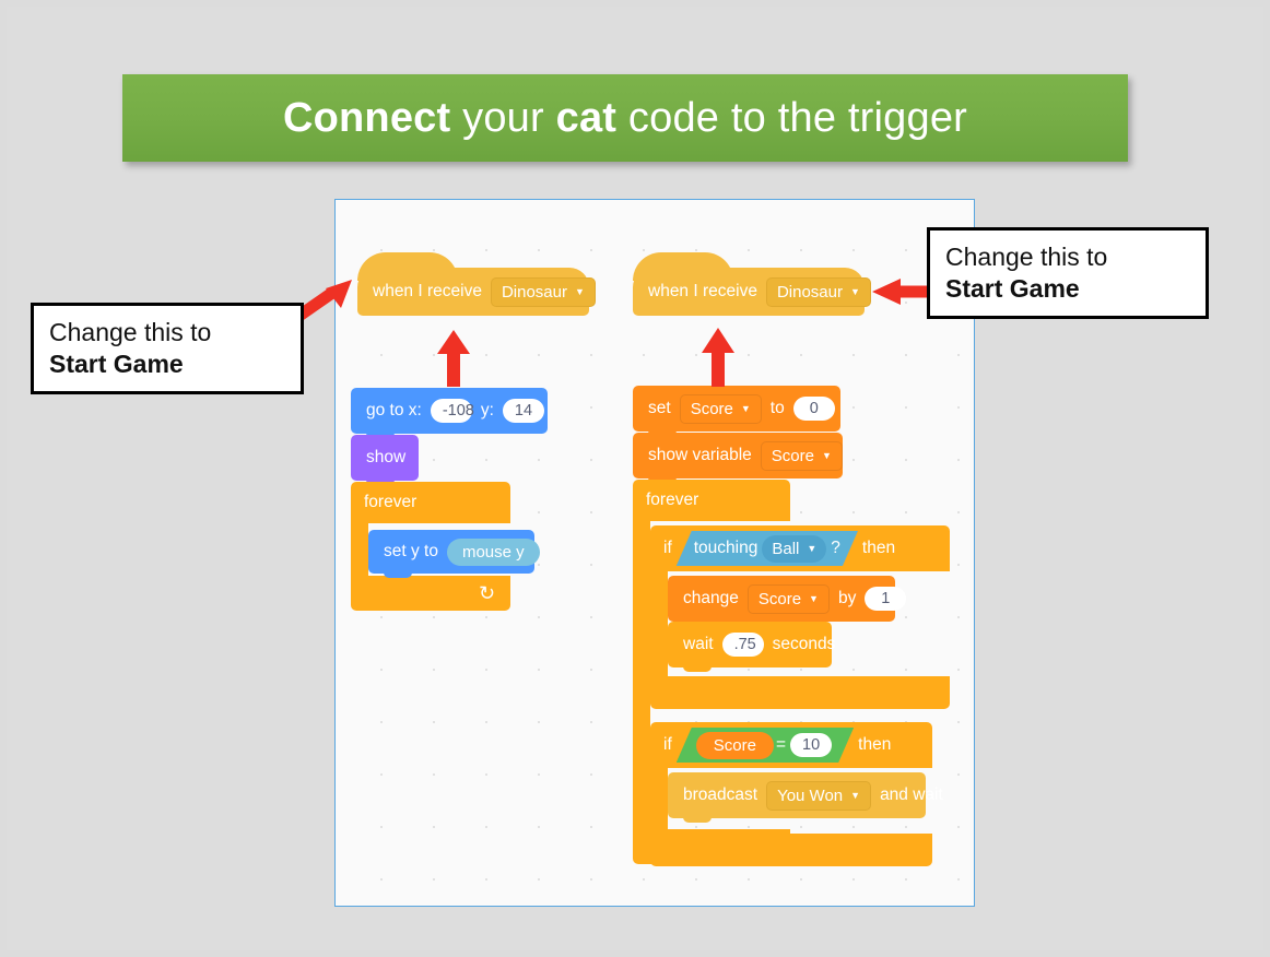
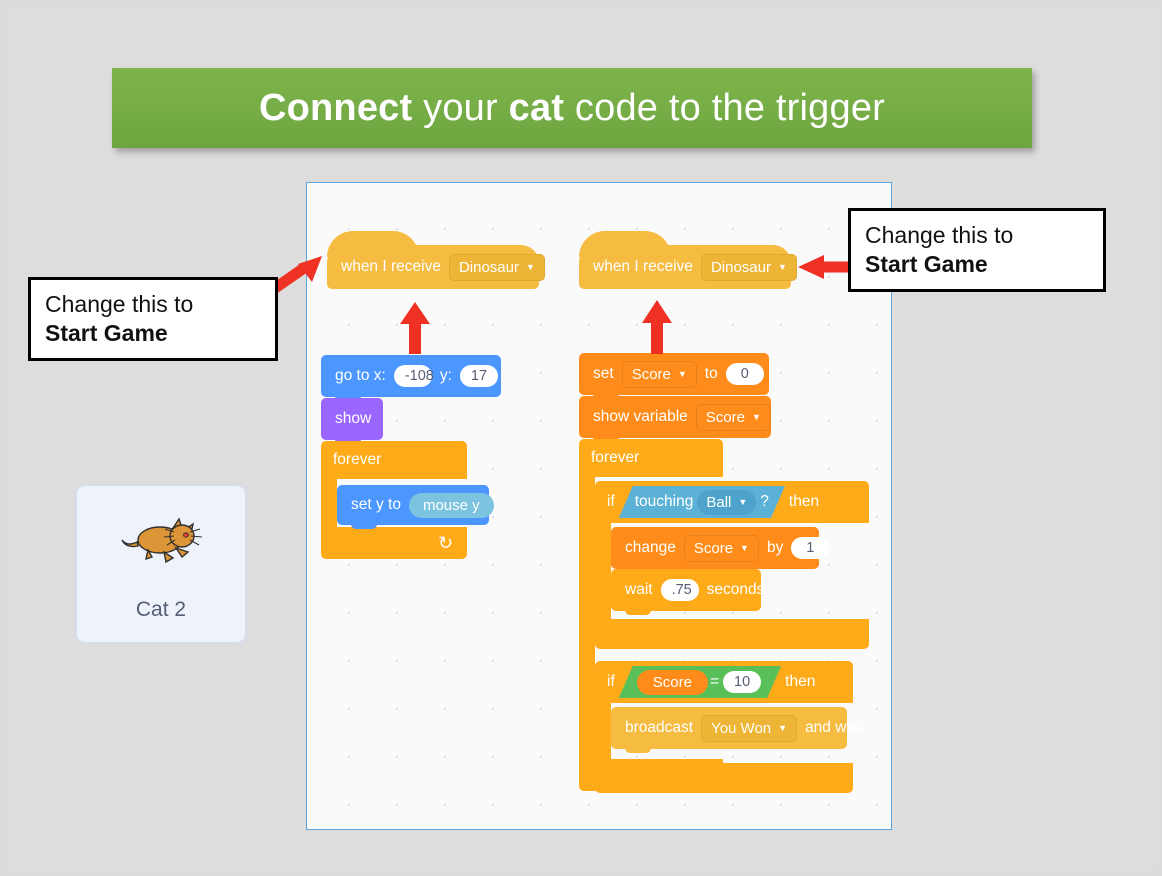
  Connect your cat code to the trigger
+ Cat 2
  when I receive
  Dinosaur
  ▼
  go to x:
  -108
  y:
- 14
+ 17
  show
  forever
  set y to
  mouse y
  when I receive
  Dinosaur
  ▼
  set
  Score
  ▼
  to
  0
  show variable
  Score
  ▼
  forever
  if
  touching
  Ball
  ▼
  ?
  then
  change
  Score
  ▼
  by
  1
  wait
  .75
  seconds
  if
  Score
  =
  10
  then
  broadcast
  You Won
  ▼
  and wait
  Change this to
  Start Game
  Change this to
  Start Game
